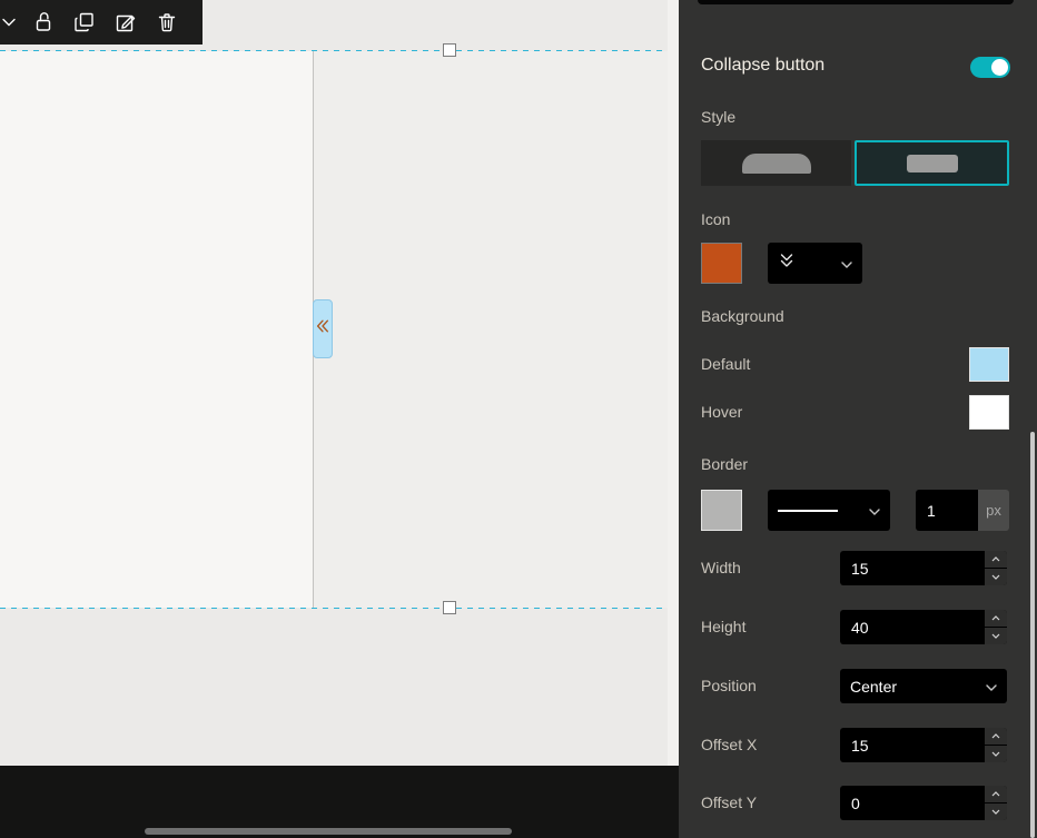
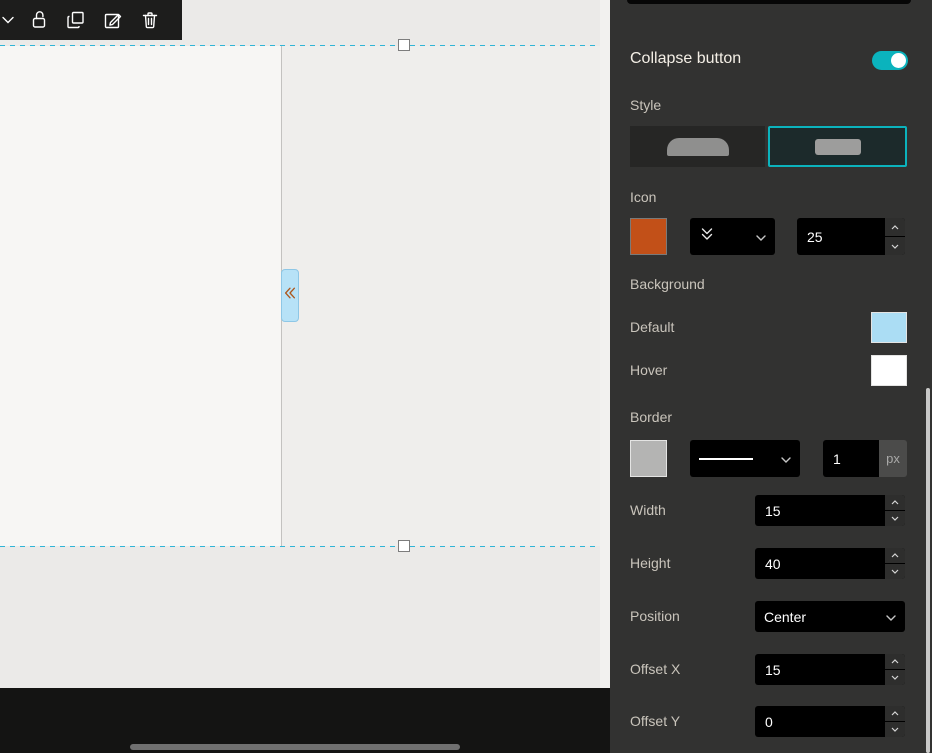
  Collapse button
  Style
  Icon
+ 25
  Background
  Default
  Hover
  Border
  1
  px
  Width
  15
  Height
  40
  Position
  Center
  Offset X
  15
  Offset Y
  0
